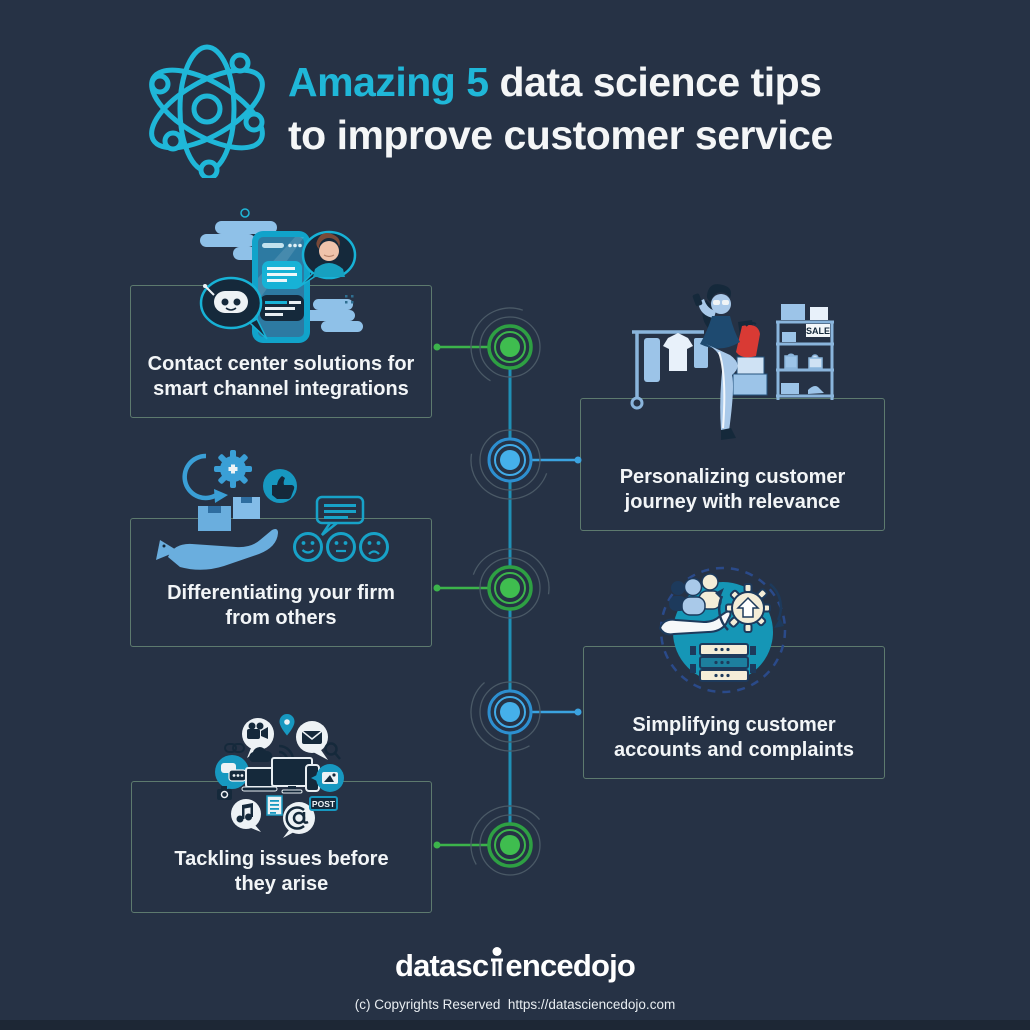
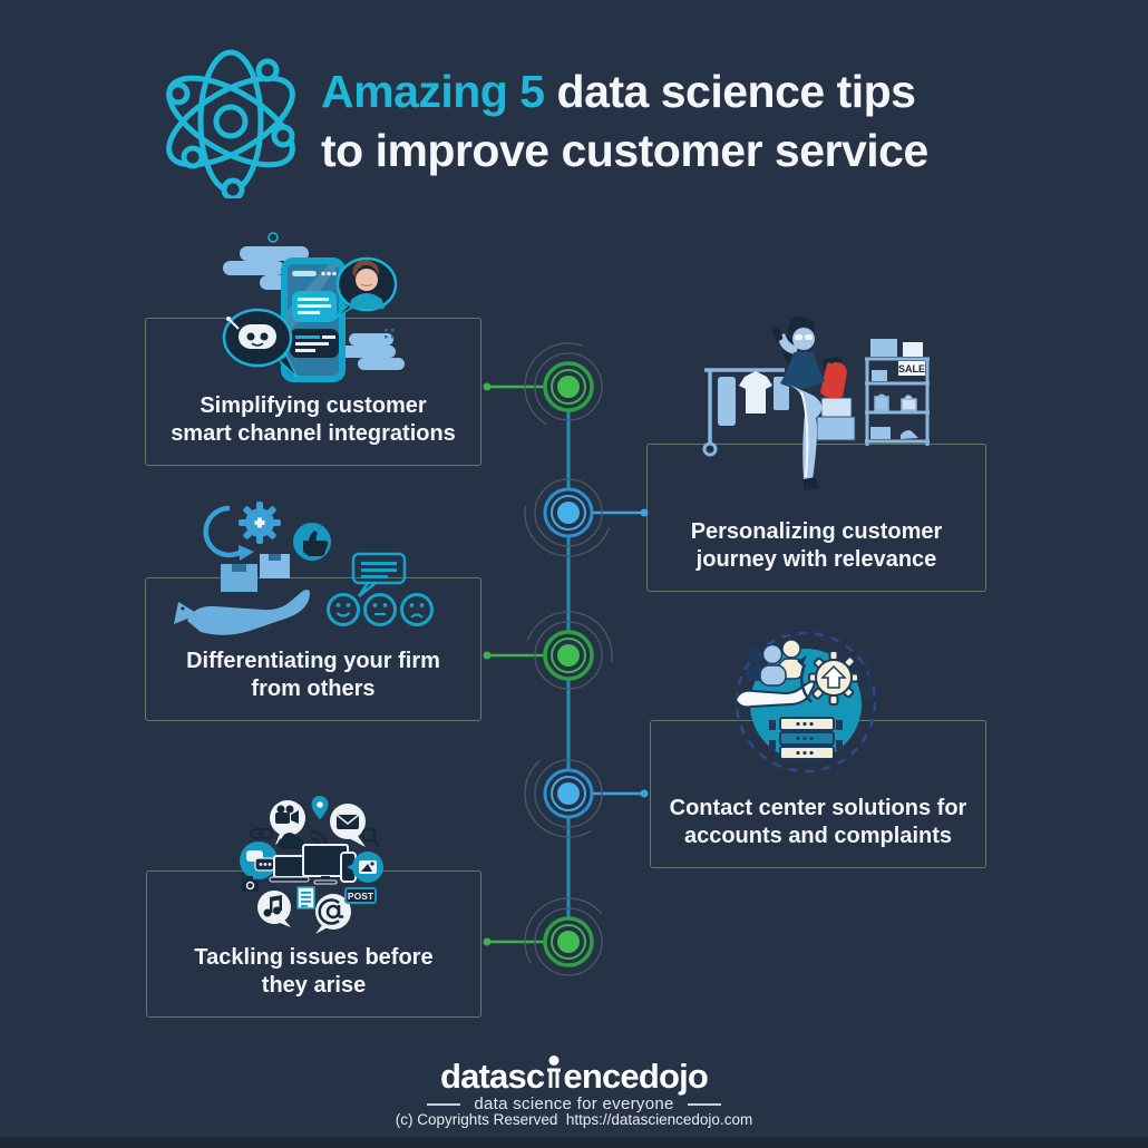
  Amazing 5 data science tips
  to improve customer service
- Contact center solutions for
+ Simplifying customer
  smart channel integrations
  Personalizing customer
  journey with relevance
  Differentiating your firm
  from others
- Simplifying customer
+ Contact center solutions for
  accounts and complaints
  Tackling issues before
  they arise
  SALE
  POST
  datasc
  encedojo
+ data science for everyone
  (c) Copyrights Reserved https://datasciencedojo.com
